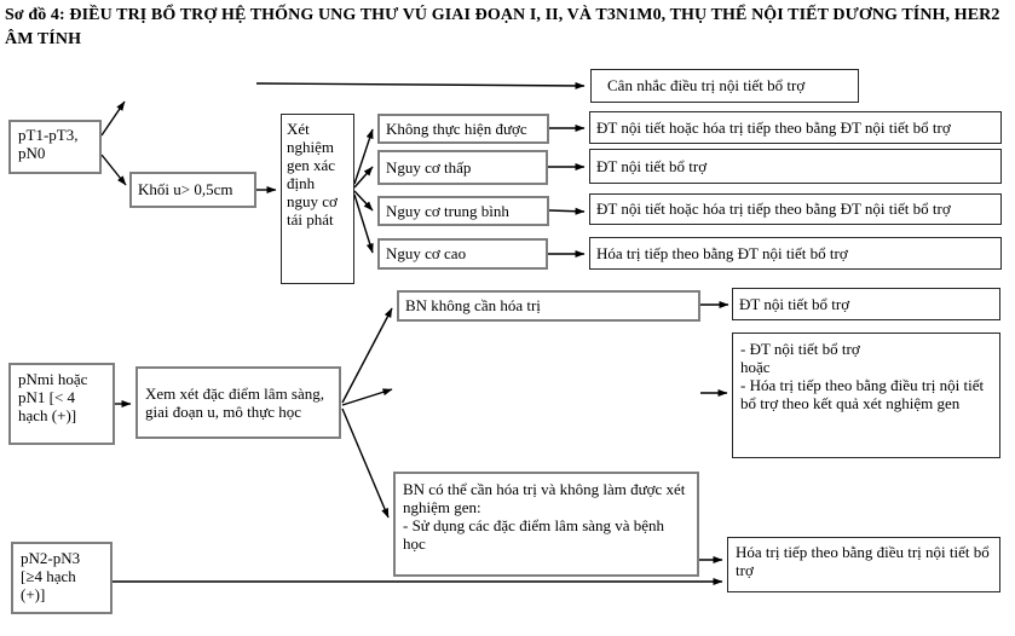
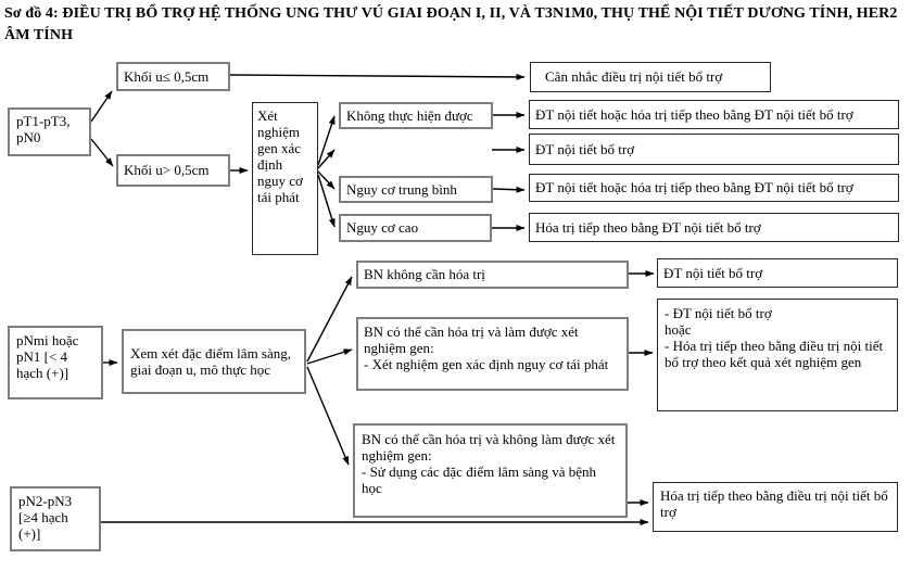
  Sơ đồ 4: ĐIỀU TRỊ BỔ TRỢ HỆ THỐNG UNG THƯ VÚ GIAI ĐOẠN I, II, VÀ T3N1M0, THỤ THỂ NỘI TIẾT DƯƠNG TÍNH, HER2 ÂM TÍNH
  pT1-pT3, pN0
+ Khối u≤ 0,5cm
  Khối u> 0,5cm
  Xét nghiệm gen xác định nguy cơ tái phát
  Cân nhắc điều trị nội tiết bổ trợ
  Không thực hiện được
- Nguy cơ thấp
  Nguy cơ trung bình
  Nguy cơ cao
  ĐT nội tiết hoặc hóa trị tiếp theo bằng ĐT nội tiết bổ trợ
  ĐT nội tiết bổ trợ
  ĐT nội tiết hoặc hóa trị tiếp theo bằng ĐT nội tiết bổ trợ
  Hóa trị tiếp theo bằng ĐT nội tiết bổ trợ
  pNmi hoặc pN1 [< 4 hạch (+)]
  Xem xét đặc điểm lâm sàng, giai đoạn u, mô thực học
  BN không cần hóa trị
+ BN có thể cần hóa trị và làm được xét nghiệm gen:
+ - Xét nghiệm gen xác định nguy cơ tái phát
  ĐT nội tiết bổ trợ
  - ĐT nội tiết bổ trợ
  hoặc
  - Hóa trị tiếp theo bằng điều trị nội tiết bổ trợ theo kết quả xét nghiệm gen
  BN có thể cần hóa trị và không làm được xét nghiệm gen:
  - Sử dụng các đặc điểm lâm sàng và bệnh học
  pN2-pN3 [≥4 hạch (+)]
  Hóa trị tiếp theo bằng điều trị nội tiết bổ trợ
